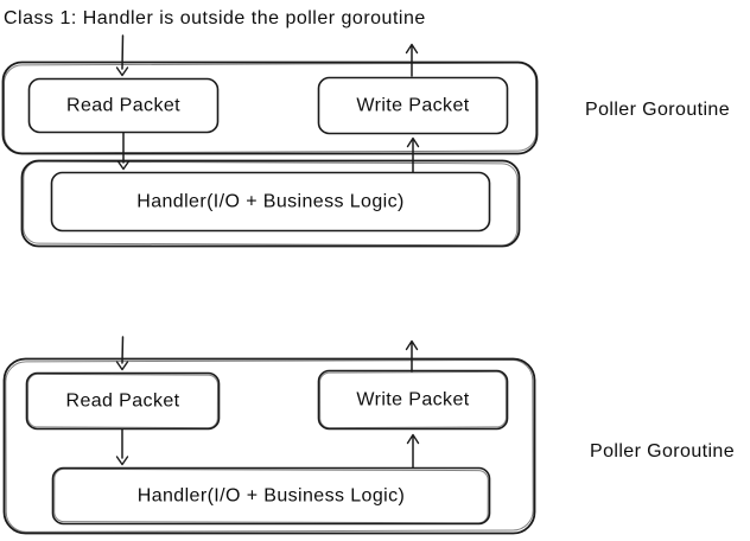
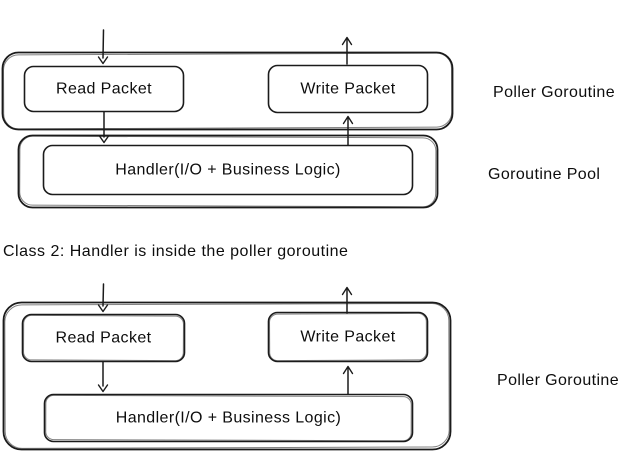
- Class 1: Handler is outside the poller goroutine
  Read Packet
  Write Packet
  Handler(I/O + Business Logic)
  Poller Goroutine
+ Goroutine Pool
+ Class 2: Handler is inside the poller goroutine
  Read Packet
  Write Packet
  Handler(I/O + Business Logic)
  Poller Goroutine
